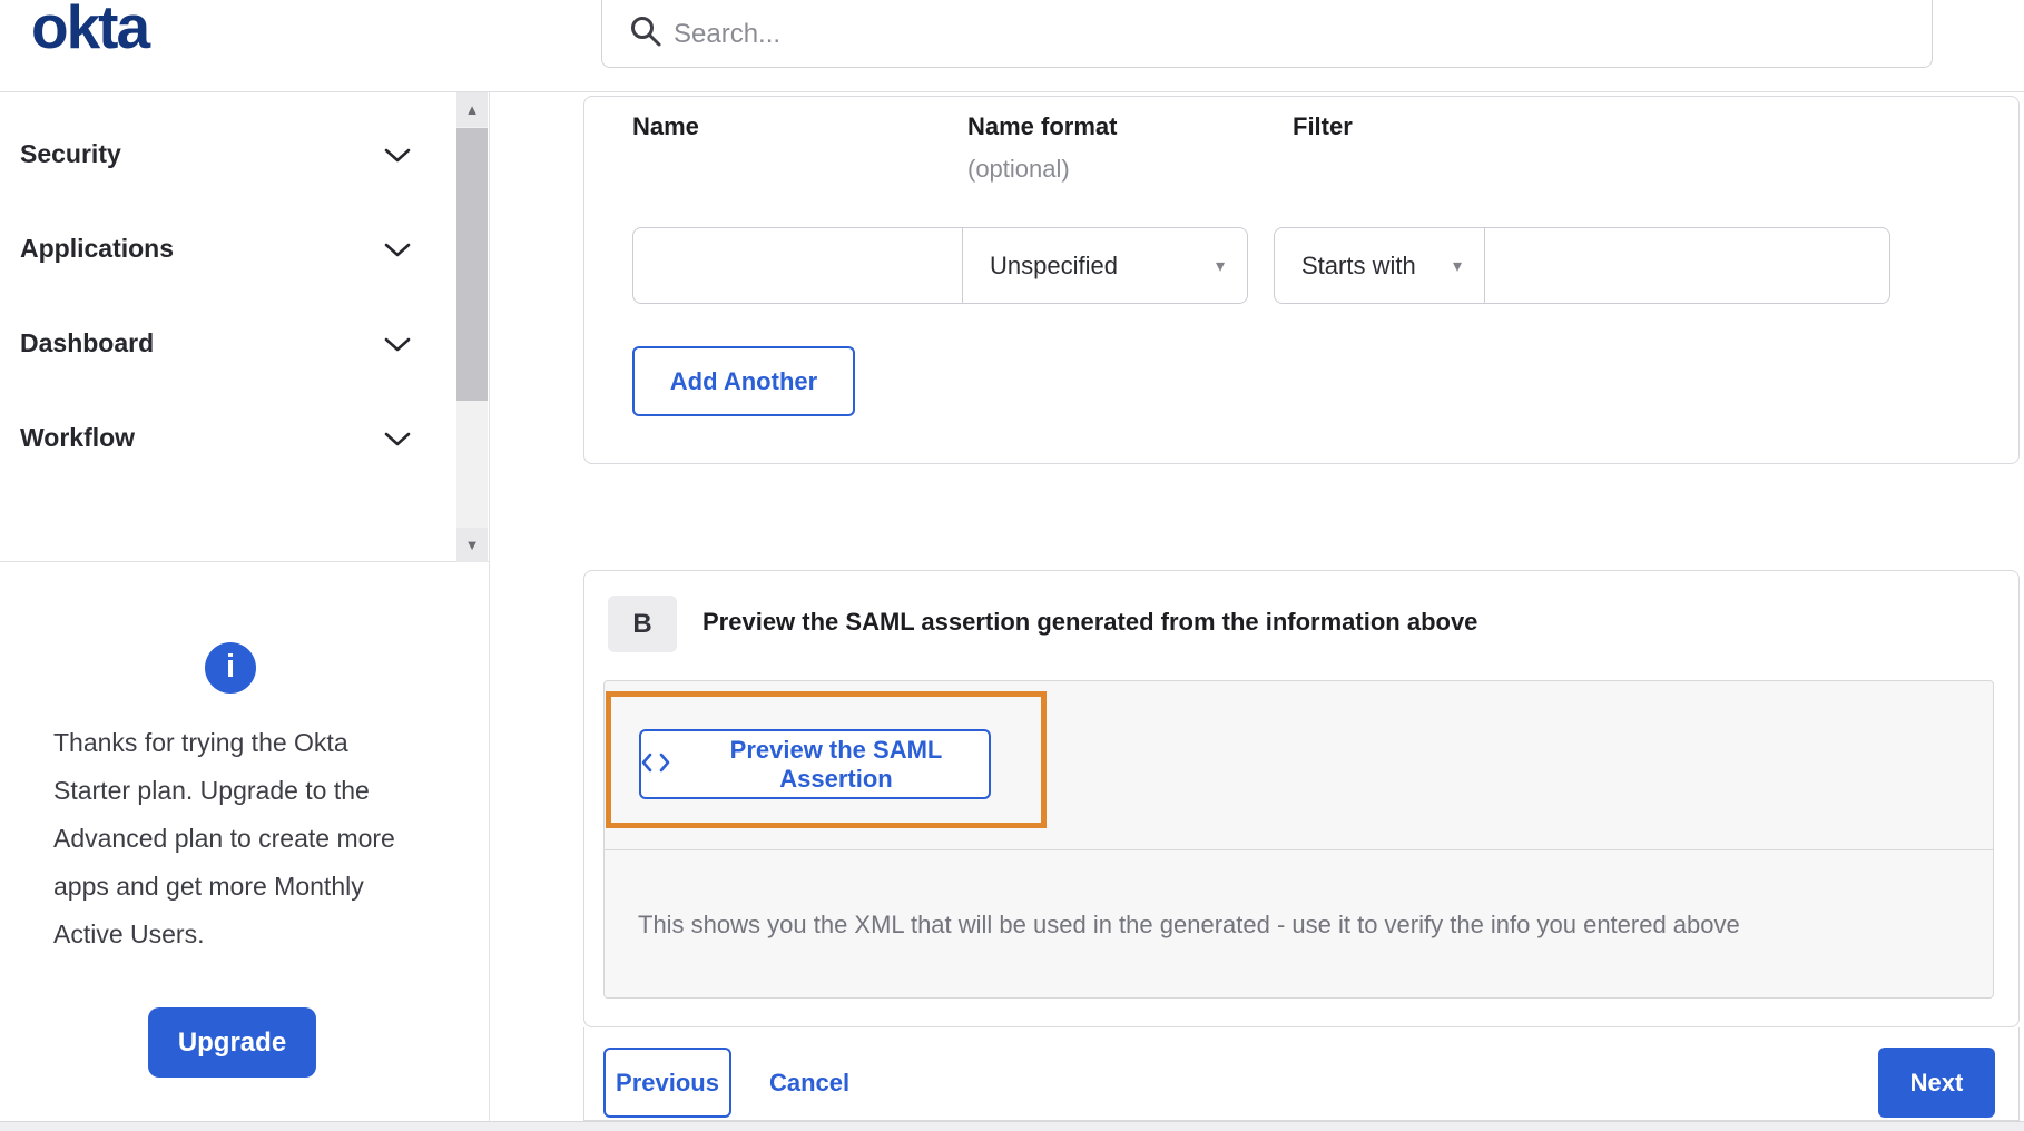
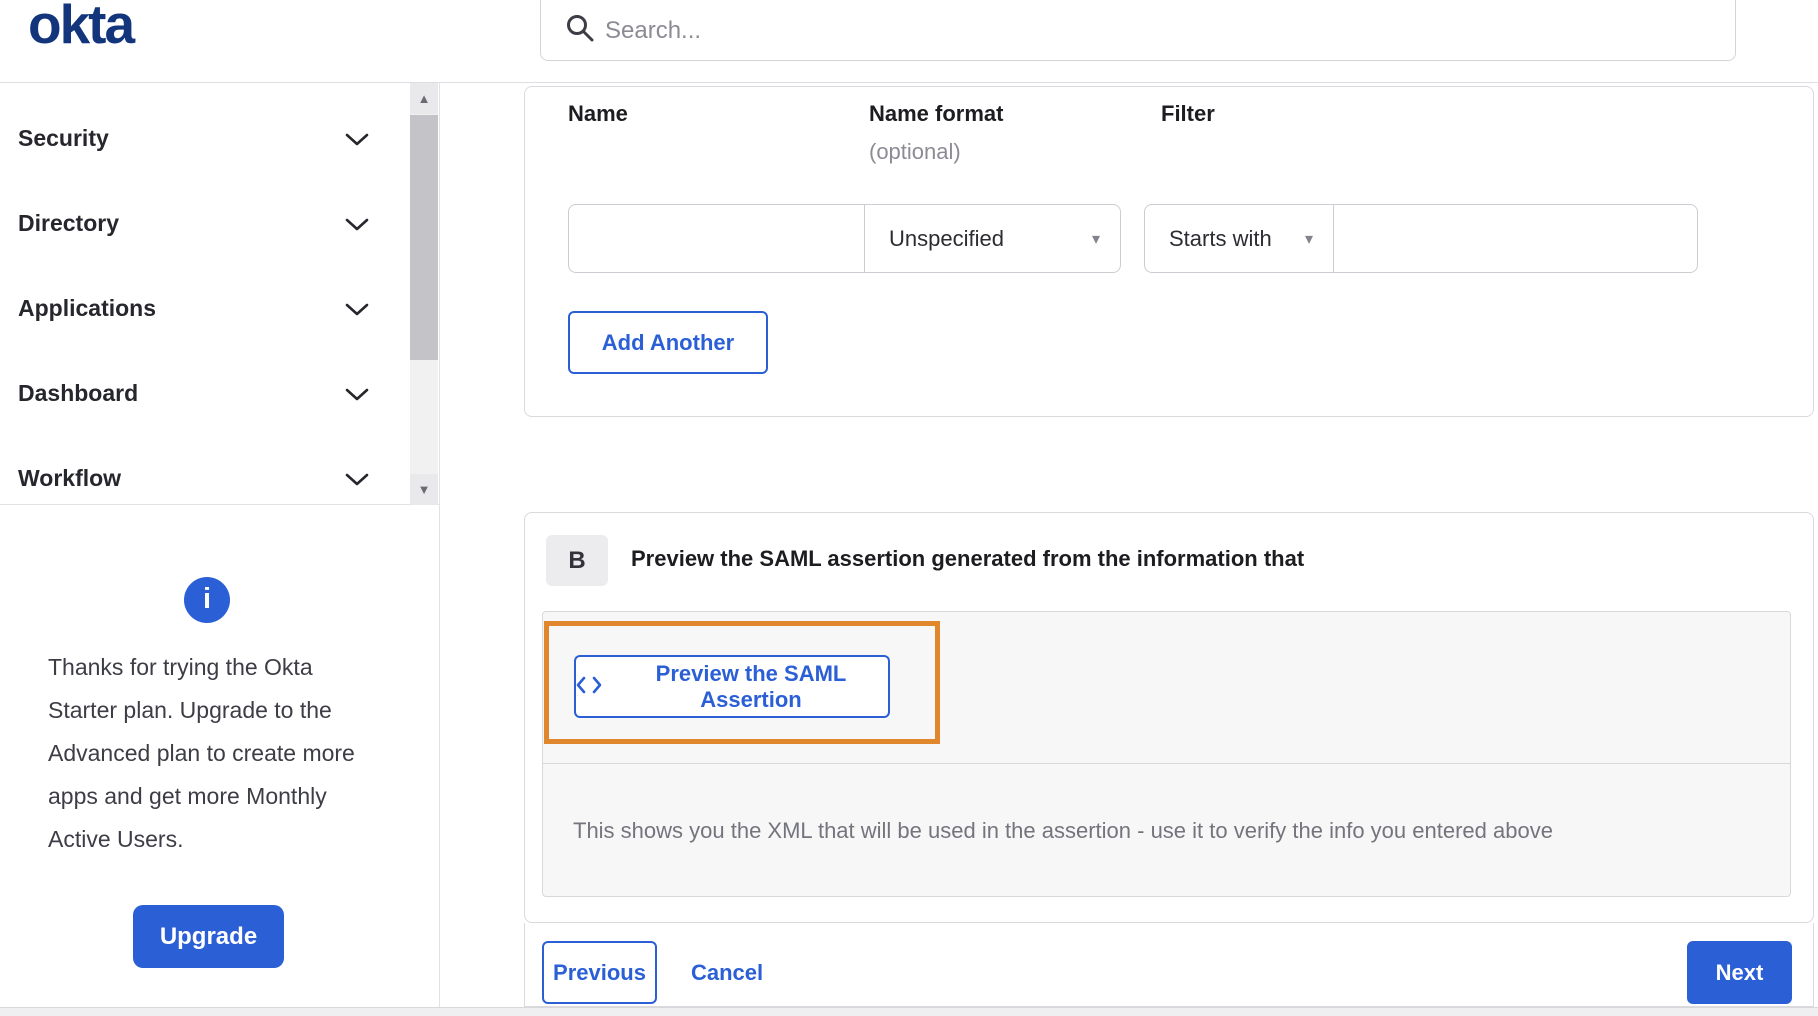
  okta
  Search...
  Security
+ Directory
  Applications
  Dashboard
  Workflow
  ▲
  ▼
  i
  Thanks for trying the Okta Starter plan. Upgrade to the Advanced plan to create more apps and get more Monthly Active Users.
  Upgrade
  Name
  Name format
  (optional)
  Filter
  Unspecified
  ▾
  Starts with
  ▾
  Add Another
  B
- Preview the SAML assertion generated from the information above
+ Preview the SAML assertion generated from the information that
  Preview the SAML Assertion
- This shows you the XML that will be used in the generated - use it to verify the info you entered above
+ This shows you the XML that will be used in the assertion - use it to verify the info you entered above
  Previous
  Cancel
  Next
